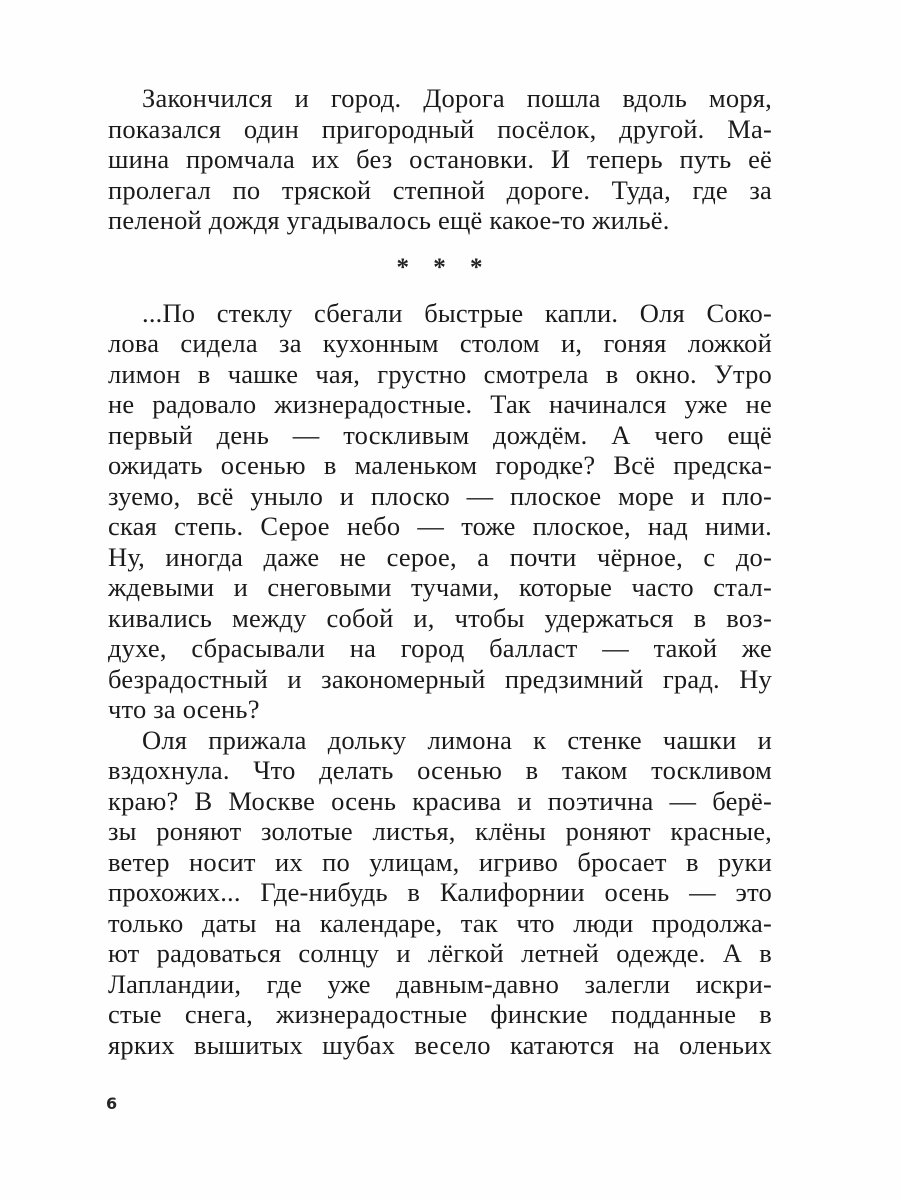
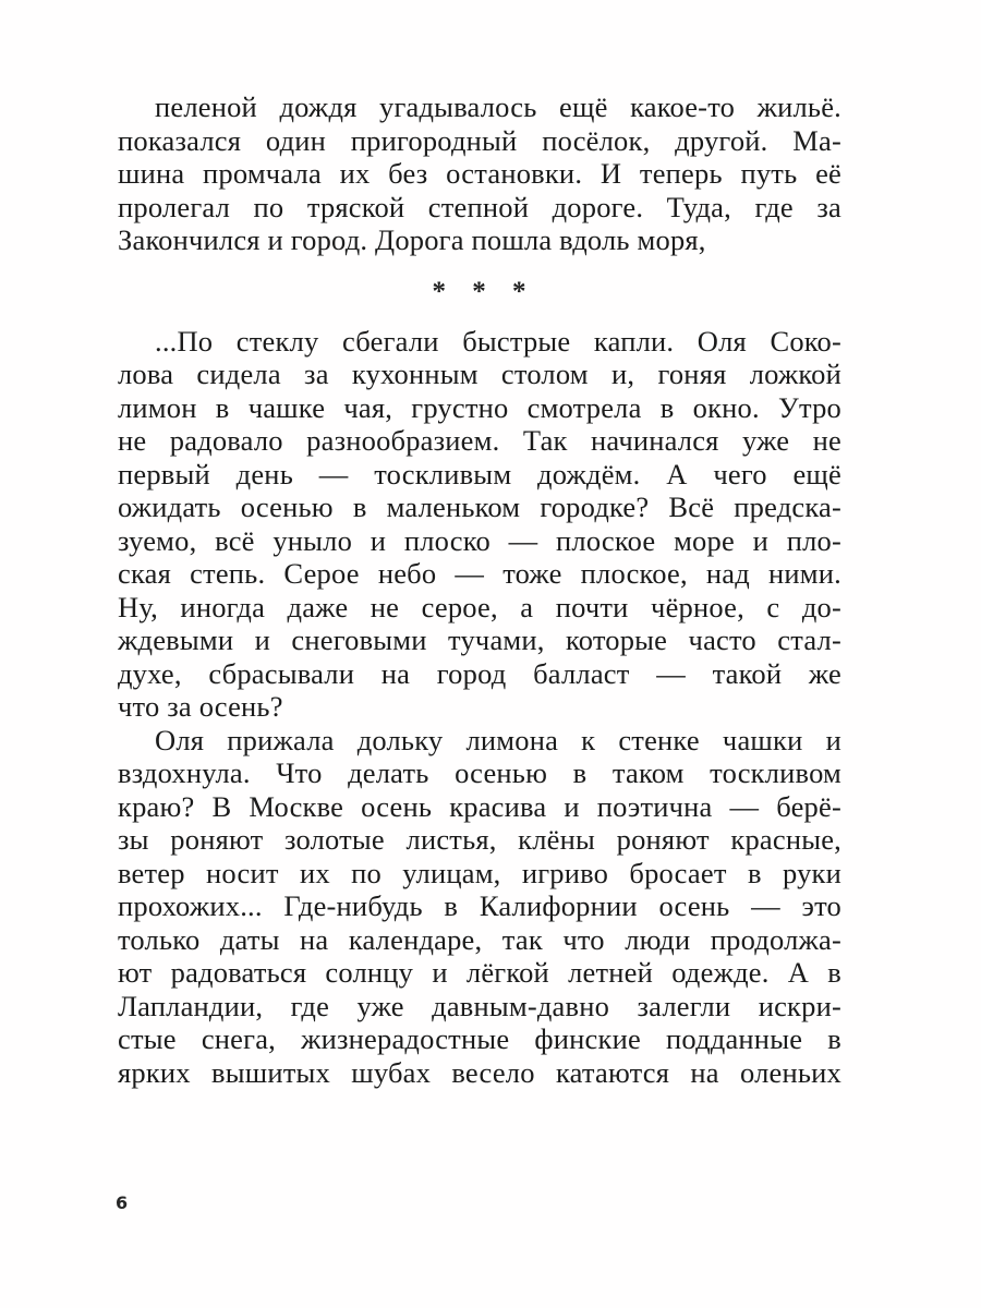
- Закончился и город. Дорога пошла вдоль моря,
+ пеленой дождя угадывалось ещё какое-то жильё.
  показался один пригородный посёлок, другой. Ма-
  шина промчала их без остановки. И теперь путь её
  пролегал по тряской степной дороге. Туда, где за
- пеленой дождя угадывалось ещё какое-то жильё.
+ Закончился и город. Дорога пошла вдоль моря,
  * * *
  ...По стеклу сбегали быстрые капли. Оля Соко-
  лова сидела за кухонным столом и, гоняя ложкой
  лимон в чашке чая, грустно смотрела в окно. Утро
- не радовало жизнерадостные. Так начинался уже не
+ не радовало разнообразием. Так начинался уже не
  первый день — тоскливым дождём. А чего ещё
  ожидать осенью в маленьком городке? Всё предска-
  зуемо, всё уныло и плоско — плоское море и пло-
  ская степь. Серое небо — тоже плоское, над ними.
  Ну, иногда даже не серое, а почти чёрное, с до-
  ждевыми и снеговыми тучами, которые часто стал-
- кивались между собой и, чтобы удержаться в воз-
  духе, сбрасывали на город балласт — такой же
- безрадостный и закономерный предзимний град. Ну
  что за осень?
  Оля прижала дольку лимона к стенке чашки и
  вздохнула. Что делать осенью в таком тоскливом
  краю? В Москве осень красива и поэтична — берё-
  зы роняют золотые листья, клёны роняют красные,
  ветер носит их по улицам, игриво бросает в руки
  прохожих... Где-нибудь в Калифорнии осень — это
  только даты на календаре, так что люди продолжа-
  ют радоваться солнцу и лёгкой летней одежде. А в
  Лапландии, где уже давным-давно залегли искри-
  стые снега, жизнерадостные финские подданные в
  ярких вышитых шубах весело катаются на оленьих
  6
